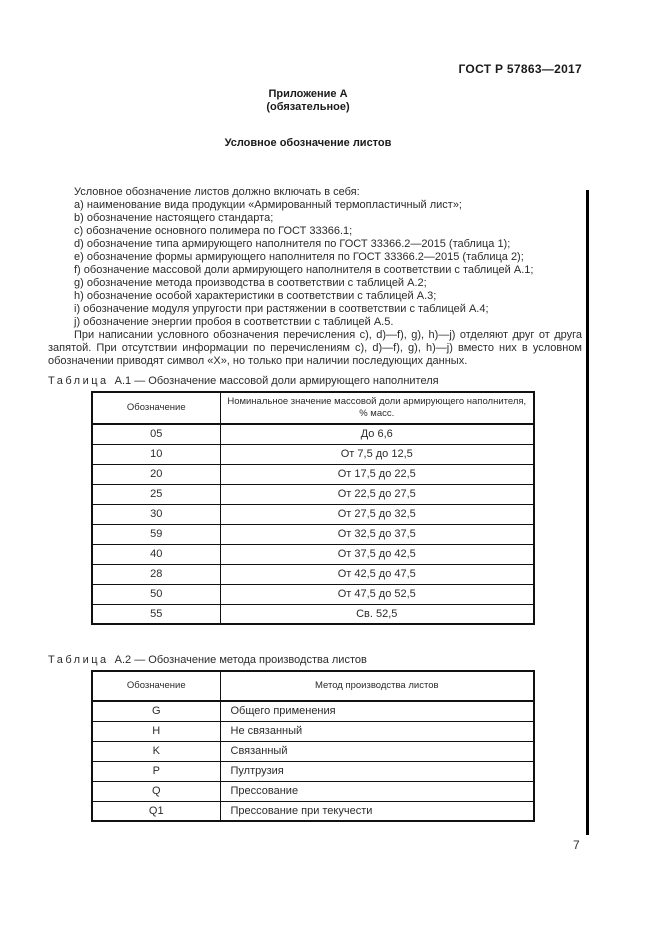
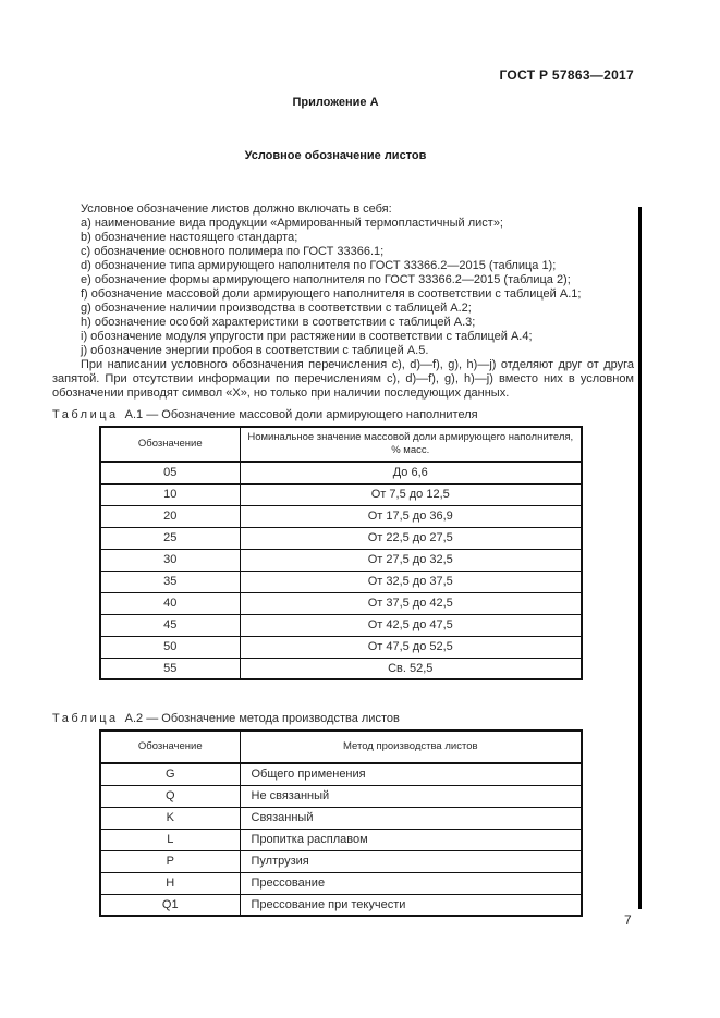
  ГОСТ Р 57863—2017
  Приложение А
- (обязательное)
  Условное обозначение листов
  Условное обозначение листов должно включать в себя:
  a) наименование вида продукции «Армированный термопластичный лист»;
  b) обозначение настоящего стандарта;
  c) обозначение основного полимера по ГОСТ 33366.1;
  d) обозначение типа армирующего наполнителя по ГОСТ 33366.2—2015 (таблица 1);
  e) обозначение формы армирующего наполнителя по ГОСТ 33366.2—2015 (таблица 2);
  f) обозначение массовой доли армирующего наполнителя в соответствии с таблицей А.1;
- g) обозначение метода производства в соответствии с таблицей А.2;
+ g) обозначение наличии производства в соответствии с таблицей А.2;
  h) обозначение особой характеристики в соответствии с таблицей А.3;
  i) обозначение модуля упругости при растяжении в соответствии с таблицей А.4;
  j) обозначение энергии пробоя в соответствии с таблицей А.5.
  При написании условного обозначения перечисления c), d)—f), g), h)—j) отделяют друг от друга запятой. При отсутствии информации по перечислениям c), d)—f), g), h)—j) вместо них в условном обозначении приводят символ «Х», но только при наличии последующих данных.
  Таблица А.1 — Обозначение массовой доли армирующего наполнителя
  Обозначение	Номинальное значение массовой доли армирующего наполнителя, % масс.
  05	До 6,6
  10	От 7,5 до 12,5
- 20	От 17,5 до 22,5
+ 20	От 17,5 до 36,9
  25	От 22,5 до 27,5
  30	От 27,5 до 32,5
- 59	От 32,5 до 37,5
+ 35	От 32,5 до 37,5
  40	От 37,5 до 42,5
- 28	От 42,5 до 47,5
+ 45	От 42,5 до 47,5
  50	От 47,5 до 52,5
  55	Св. 52,5
  Таблица А.2 — Обозначение метода производства листов
  Обозначение	Метод производства листов
  G	Общего применения
- H	Не связанный
+ Q	Не связанный
  K	Связанный
+ L	Пропитка расплавом
  P	Пултрузия
- Q	Прессование
+ H	Прессование
  Q1	Прессование при текучести
  7
